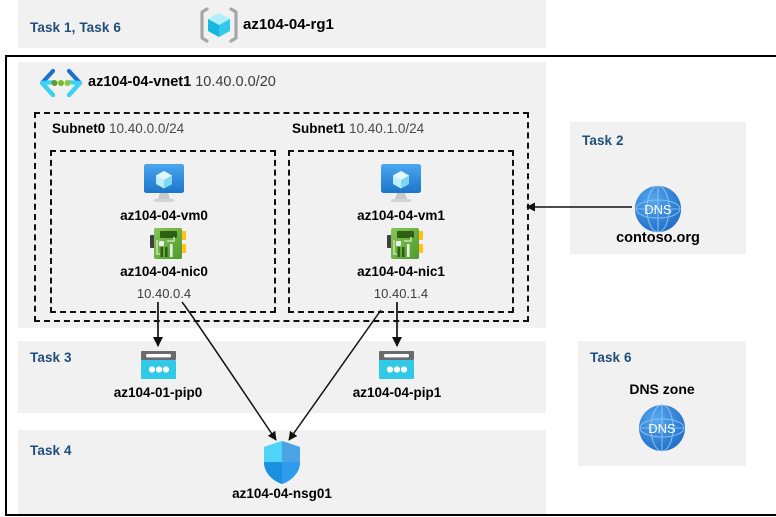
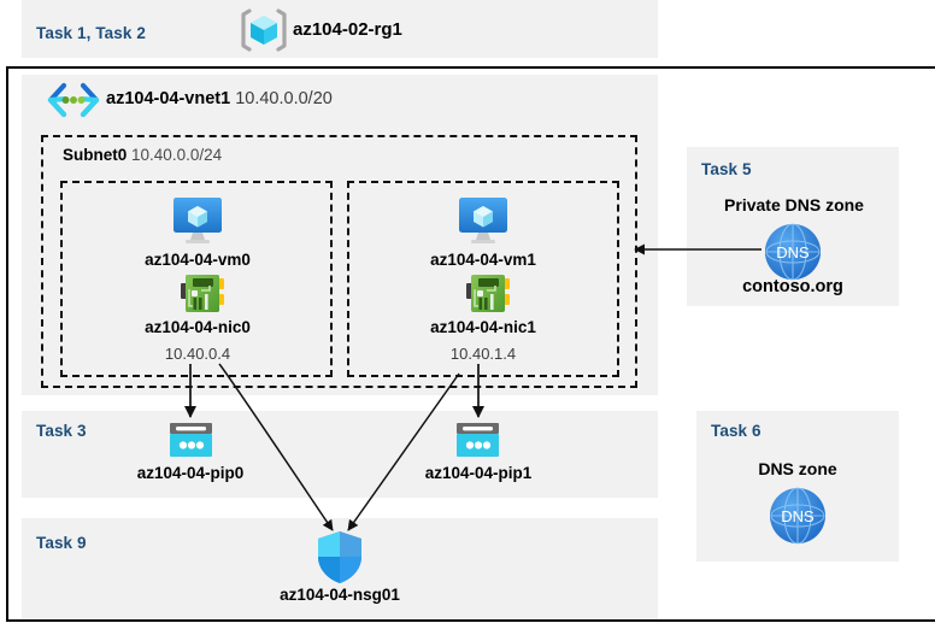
- Task 1, Task 6
+ Task 1, Task 2
- az104-04-rg1
+ az104-02-rg1
  az104-04-vnet1 10.40.0.0/20
  Subnet0 10.40.0.0/24
  az104-04-vm0
  az104-04-nic0
  10.40.0.4
- Subnet1 10.40.1.0/24
  az104-04-vm1
  az104-04-nic1
  10.40.1.4
  Task 3
- az104-01-pip0
+ az104-04-pip0
  az104-04-pip1
- Task 4
+ Task 9
  az104-04-nsg01
- Task 2
+ Task 5
+ Private DNS zone
  DNS
  contoso.org
  Task 6
  DNS zone
  DNS
